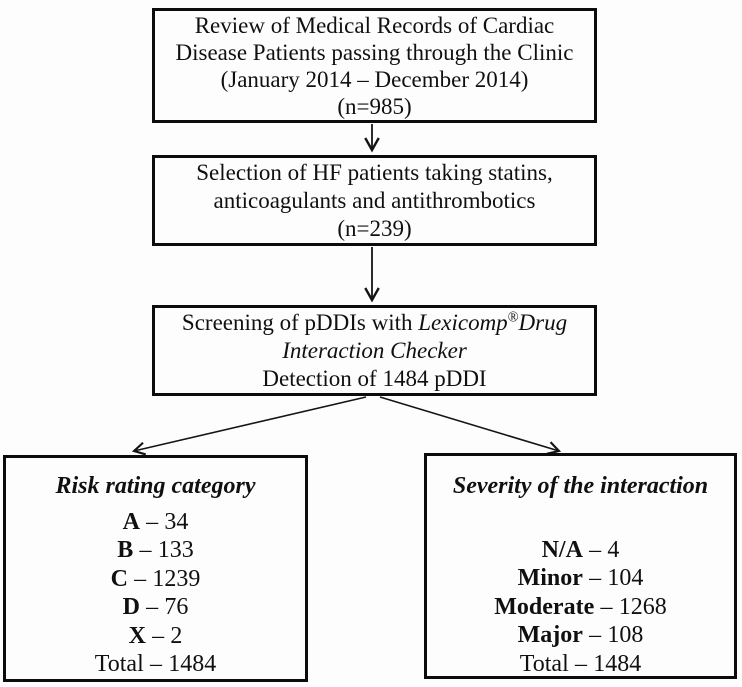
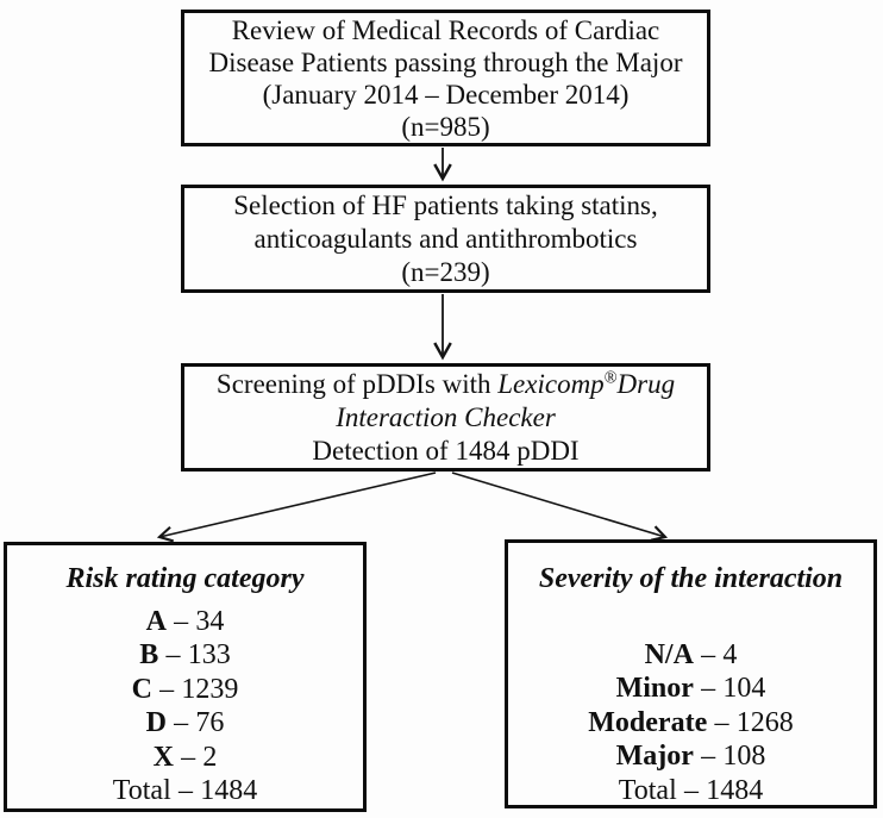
  Review of Medical Records of Cardiac
- Disease Patients passing through the Clinic
+ Disease Patients passing through the Major
  (January 2014 – December 2014)
  (n=985)
  Selection of HF patients taking statins,
  anticoagulants and antithrombotics
  (n=239)
  Screening of pDDIs with Lexicomp®Drug
  Interaction Checker
  Detection of 1484 pDDI
  Risk rating category
  A – 34
  B – 133
  C – 1239
  D – 76
  X – 2
  Total – 1484
  Severity of the interaction
  N/A – 4
  Minor – 104
  Moderate – 1268
  Major – 108
  Total – 1484
